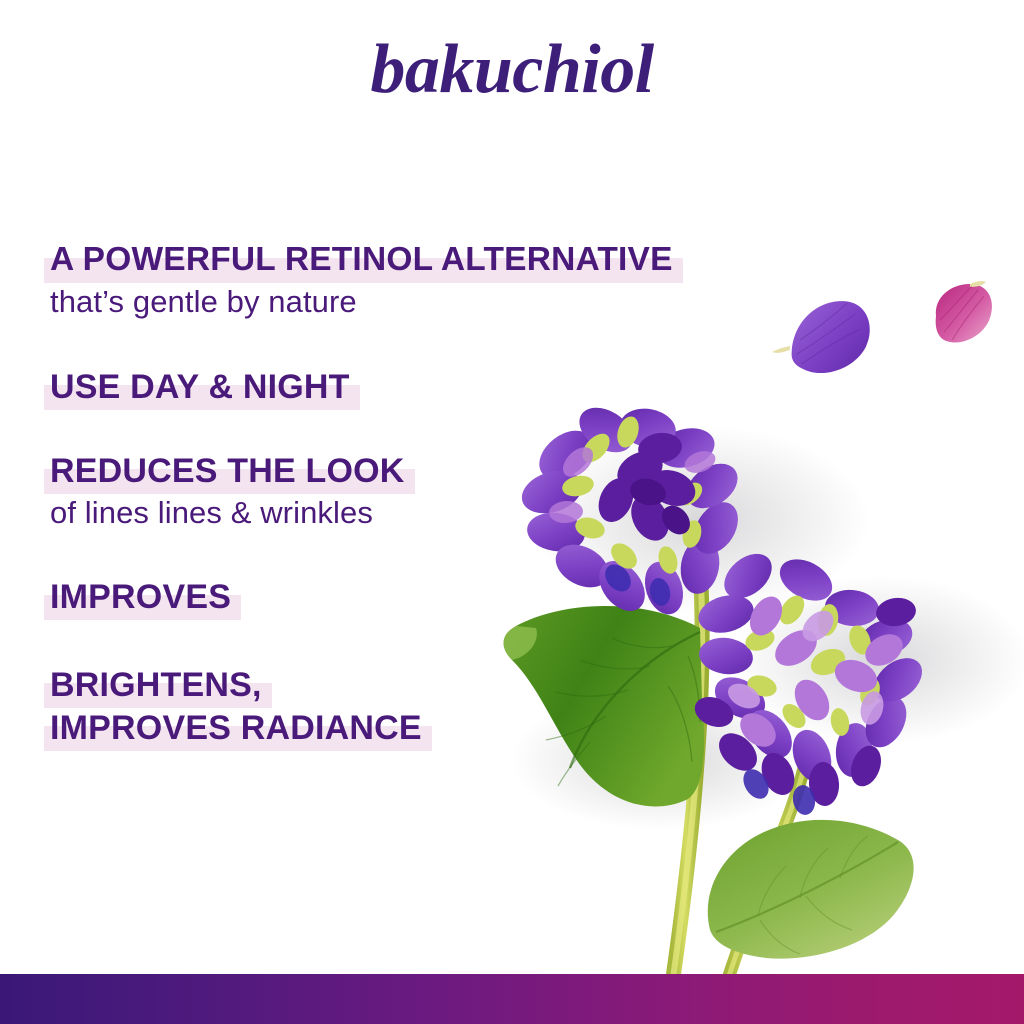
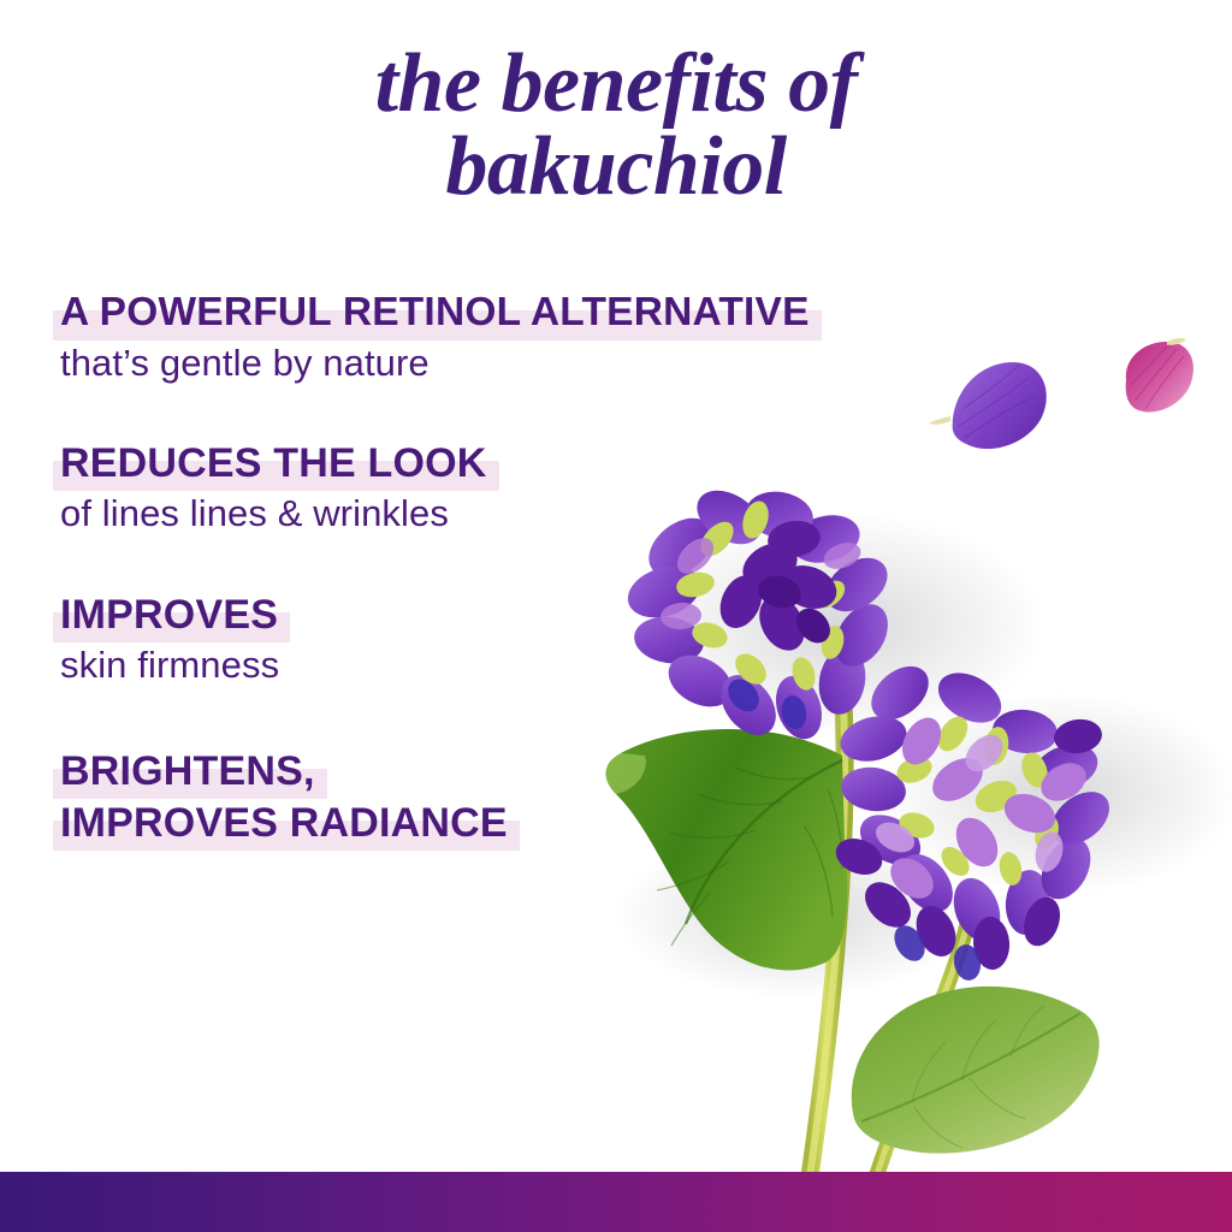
+ the benefits of
  bakuchiol
  A POWERFUL RETINOL ALTERNATIVE
  that’s gentle by nature
- USE DAY & NIGHT
  REDUCES THE LOOK
  of lines lines & wrinkles
  IMPROVES
+ skin firmness
  BRIGHTENS,
  IMPROVES RADIANCE
